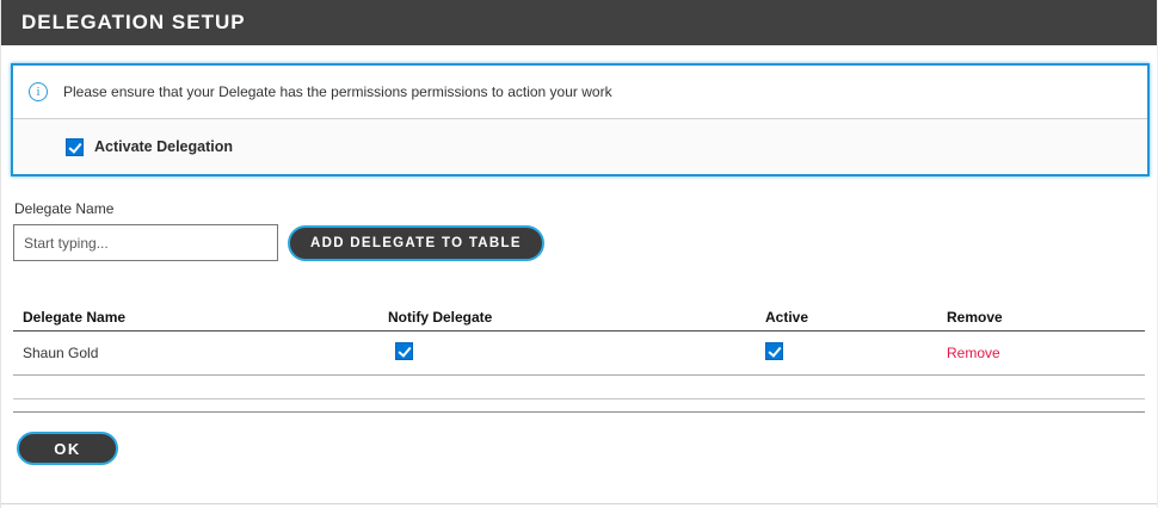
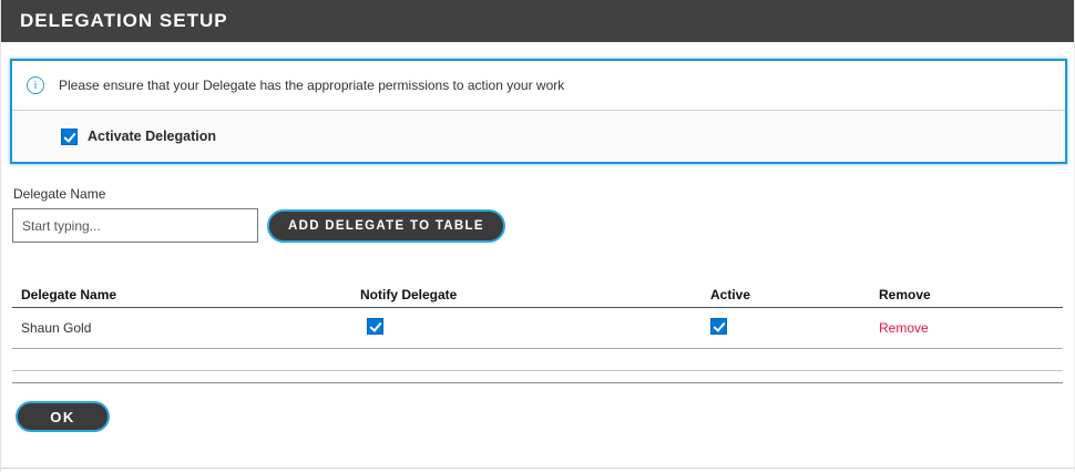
  DELEGATION SETUP
  i
- Please ensure that your Delegate has the permissions permissions to action your work
+ Please ensure that your Delegate has the appropriate permissions to action your work
  Activate Delegation
  Delegate Name
  Start typing...
  ADD DELEGATE TO TABLE
  Delegate Name
  Notify Delegate
  Active
  Remove
  Shaun Gold
  Remove
  OK
